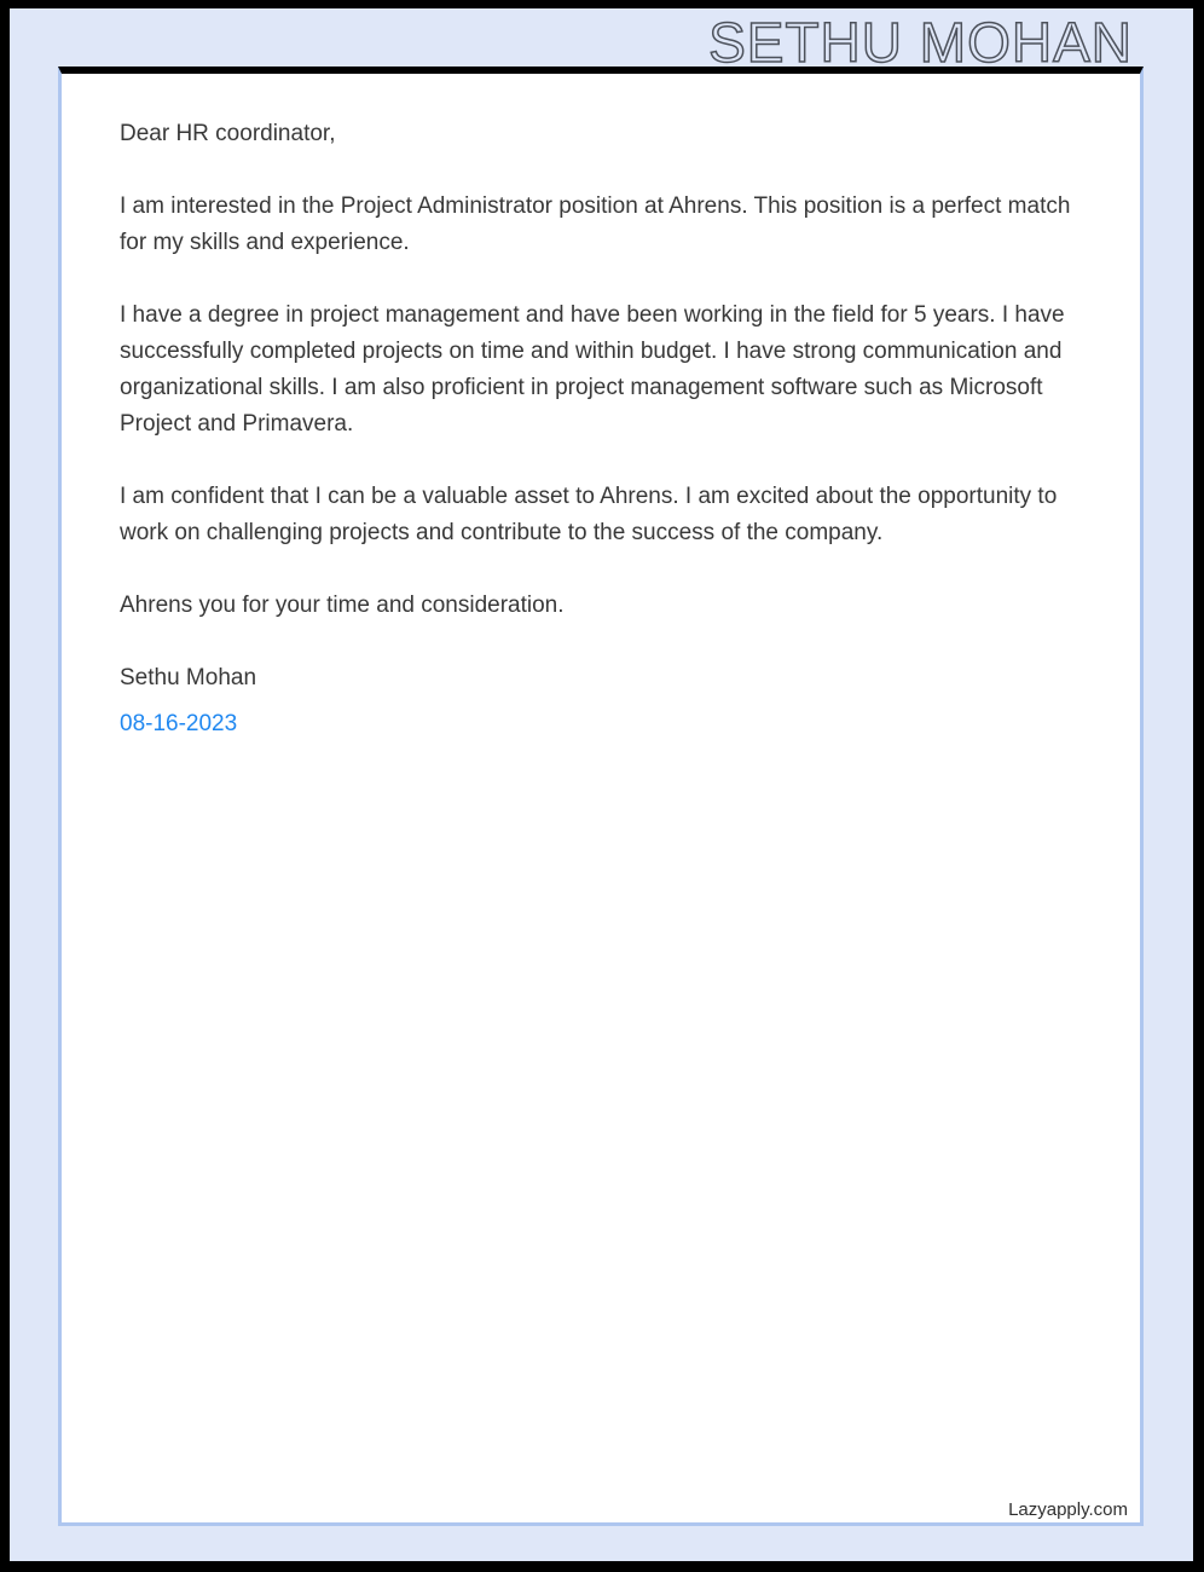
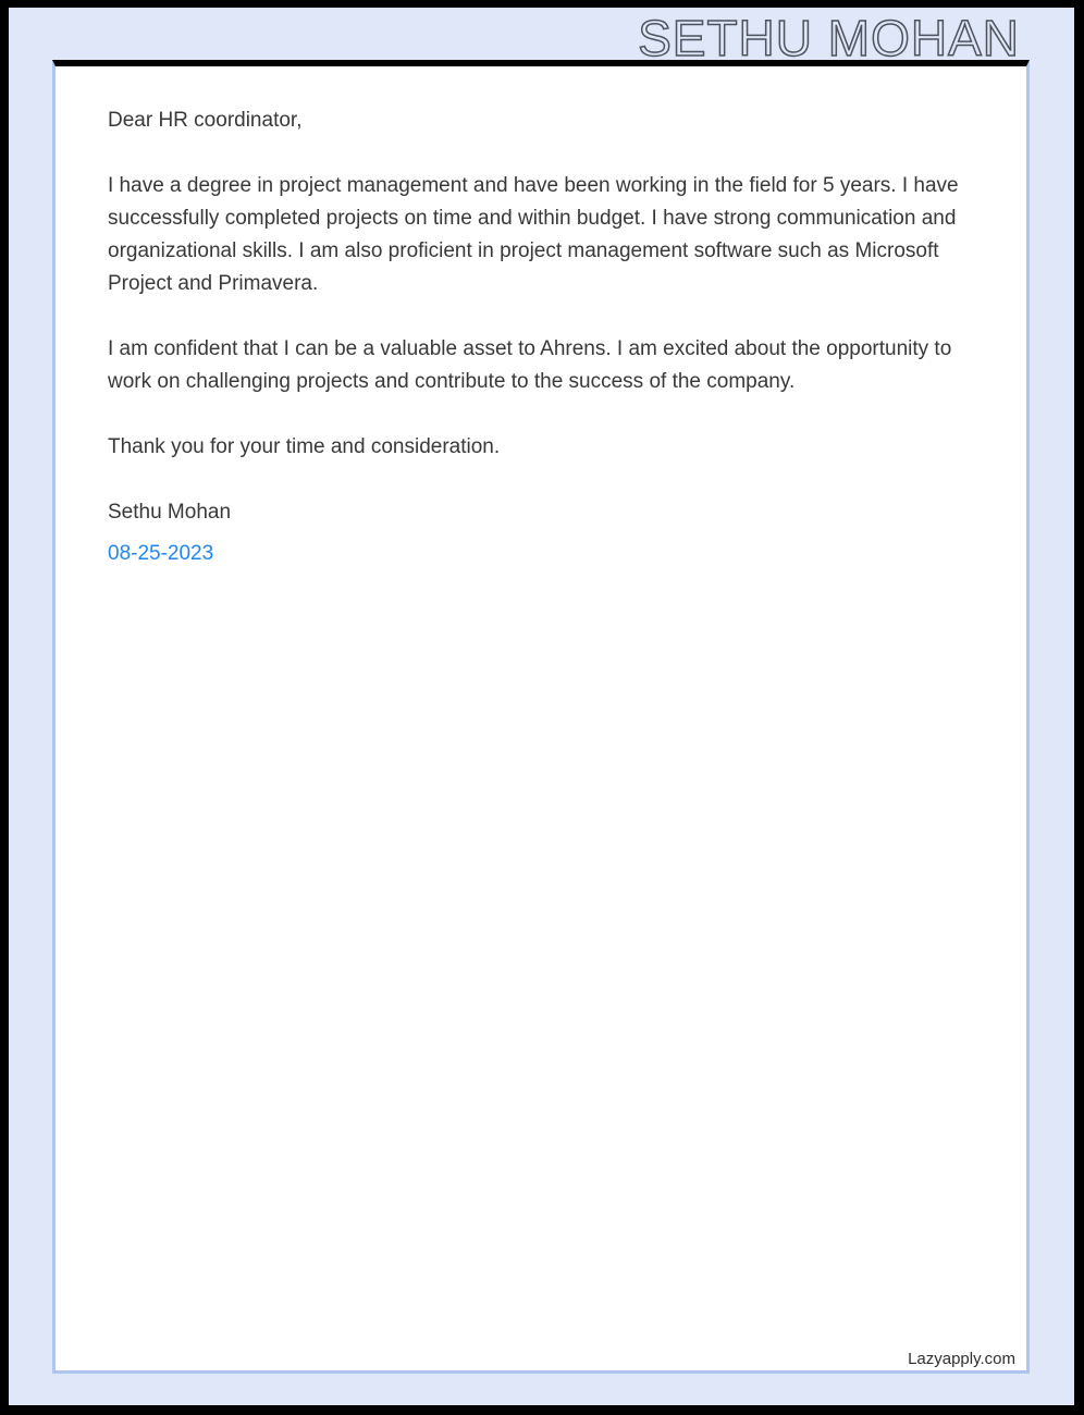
  SETHU MOHAN
  Dear HR coordinator,
- I am interested in the Project Administrator position at Ahrens. This position is a perfect match for my skills and experience.
  I have a degree in project management and have been working in the field for 5 years. I have successfully completed projects on time and within budget. I have strong communication and organizational skills. I am also proficient in project management software such as Microsoft Project and Primavera.
  I am confident that I can be a valuable asset to Ahrens. I am excited about the opportunity to work on challenging projects and contribute to the success of the company.
- Ahrens you for your time and consideration.
+ Thank you for your time and consideration.
  Sethu Mohan
- 08-16-2023
+ 08-25-2023
  Lazyapply.com
